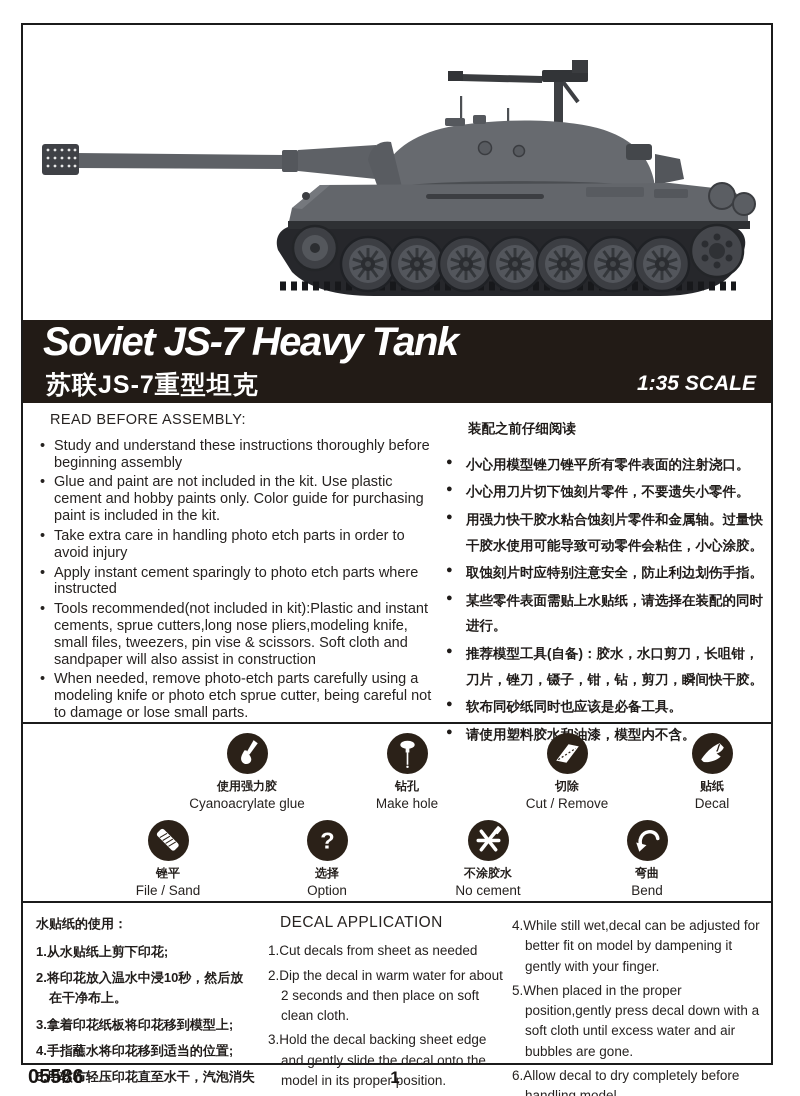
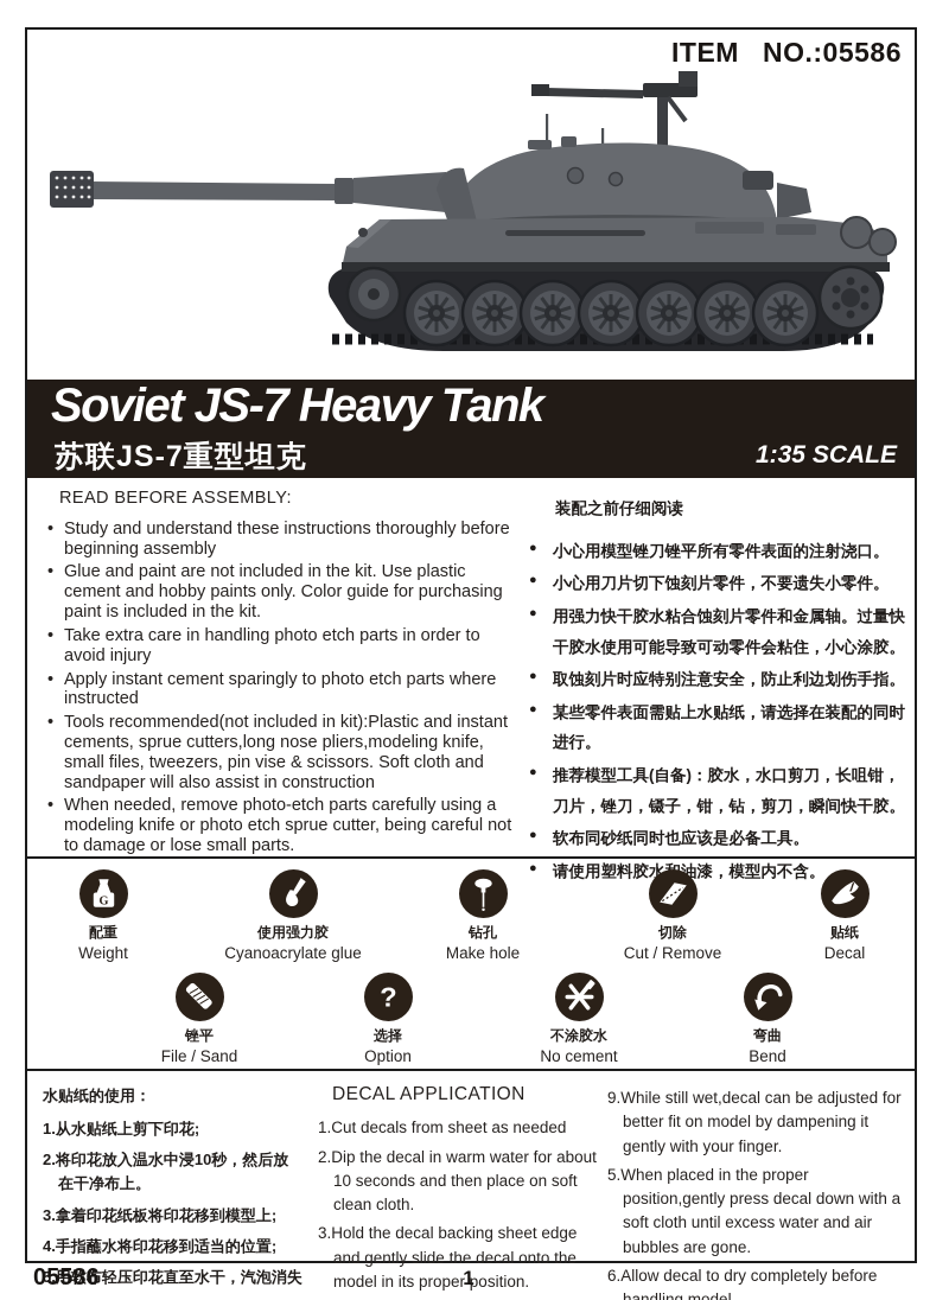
+ ITEM NO.:05586
  Soviet JS-7 Heavy Tank
  苏联JS-7重型坦克
  1:35 SCALE
  READ BEFORE ASSEMBLY:
  Study and understand these instructions thoroughly before beginning assembly
  Glue and paint are not included in the kit. Use plastic cement and hobby paints only. Color guide for purchasing paint is included in the kit.
  Take extra care in handling photo etch parts in order to avoid injury
  Apply instant cement sparingly to photo etch parts where instructed
  Tools recommended(not included in kit):Plastic and instant cements, sprue cutters,long nose pliers,modeling knife, small files, tweezers, pin vise & scissors. Soft cloth and sandpaper will also assist in construction
  When needed, remove photo-etch parts carefully using a modeling knife or photo etch sprue cutter, being careful not to damage or lose small parts.
  装配之前仔细阅读
  小心用模型锉刀锉平所有零件表面的注射浇口。
  小心用刀片切下蚀刻片零件，不要遗失小零件。
  用强力快干胶水粘合蚀刻片零件和金属轴。过量快干胶水使用可能导致可动零件会粘住，小心涂胶。
  取蚀刻片时应特别注意安全，防止利边划伤手指。
  某些零件表面需贴上水贴纸，请选择在装配的同时进行。
  推荐模型工具(自备)：胶水，水口剪刀，长咀钳，刀片，锉刀，镊子，钳，钻，剪刀，瞬间快干胶。
  软布同砂纸同时也应该是必备工具。
  请使用塑料胶水油漆，模型内不含。
+ G
+ 配重
+ Weight
  使用强力胶
  Cyanoacrylate glue
  钻孔
  Make hole
  切除
  Cut / Remove
  贴纸
  Decal
  锉平
  File / Sand
  ?
  选择
  Option
  不涂胶水
  No cement
  弯曲
  Bend
  水贴纸的使用：
  1.从水贴纸上剪下印花;
  2.将印花放入温水中浸10秒，然后放在干净布上。
  3.拿着印花纸板将印花移到模型上;
  4.手指蘸水将印花移到适当的位置;
  5.用软布轻压印花直至水干，汽泡消失
  DECAL APPLICATION
  1.Cut decals from sheet as needed
- 2.Dip the decal in warm water for about 2 seconds and then place on soft clean cloth.
+ 2.Dip the decal in warm water for about 10 seconds and then place on soft clean cloth.
  3.Hold the decal backing sheet edge and gently slide the decal onto the model in its proper position.
- 4.While still wet,decal can be adjusted for better fit on model by dampening it gently with your finger.
+ 9.While still wet,decal can be adjusted for better fit on model by dampening it gently with your finger.
  5.When placed in the proper position,gently press decal down with a soft cloth until excess water and air bubbles are gone.
  6.Allow decal to dry completely before
  05586
  1
